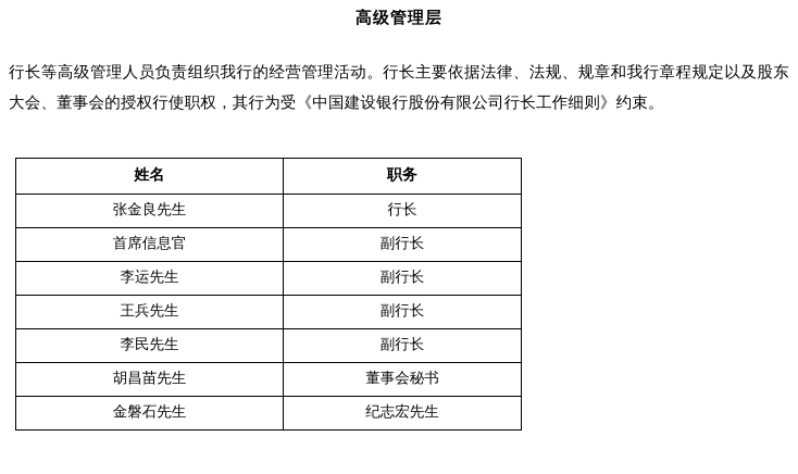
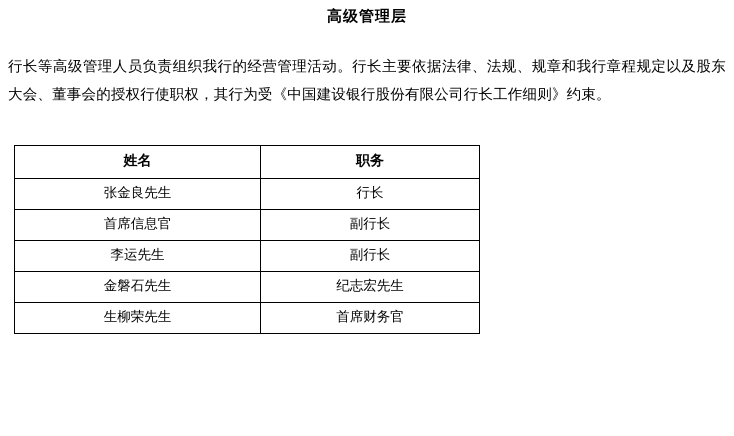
  高级管理层
  行长等高级管理人员负责组织我行的经营管理活动。行长主要依据法律、法规、规章和我行章程规定以及股东大会、董事会的授权行使职权，其行为受《中国建设银行股份有限公司行长工作细则》约束。
  姓名	职务
  张金良先生	行长
  首席信息官	副行长
  李运先生	副行长
- 王兵先生	副行长
- 李民先生	副行长
- 胡昌苗先生	董事会秘书
  金磐石先生	纪志宏先生
+ 生柳荣先生	首席财务官
